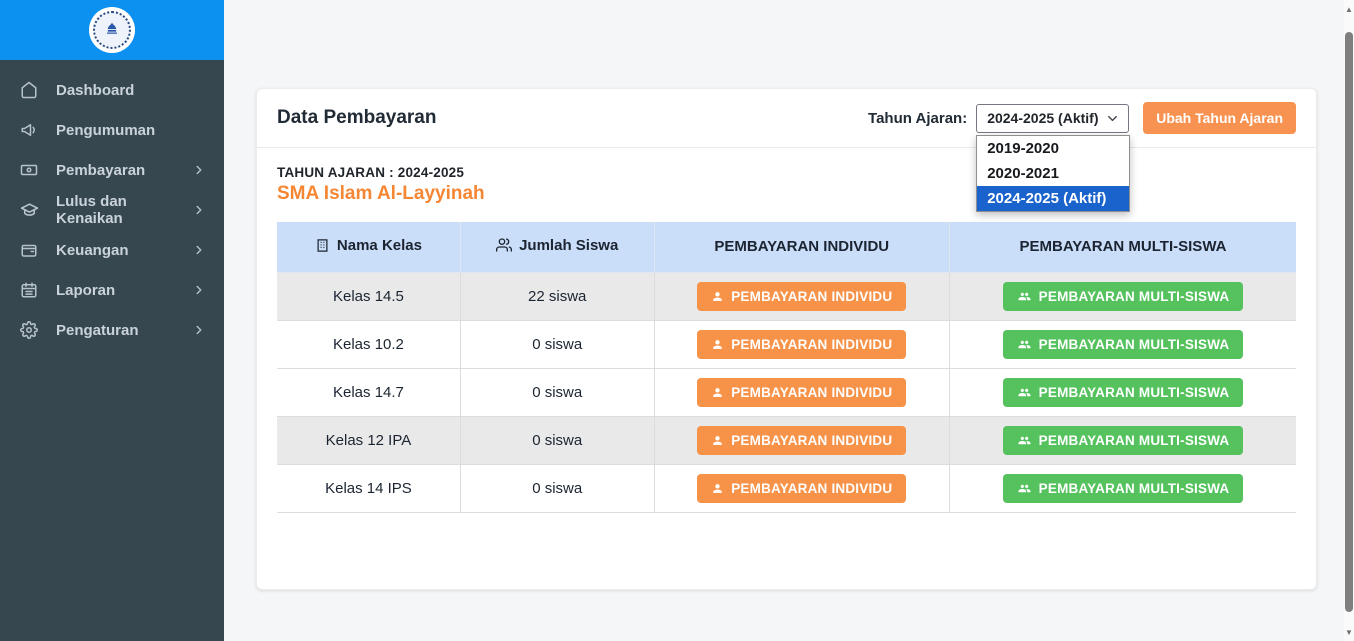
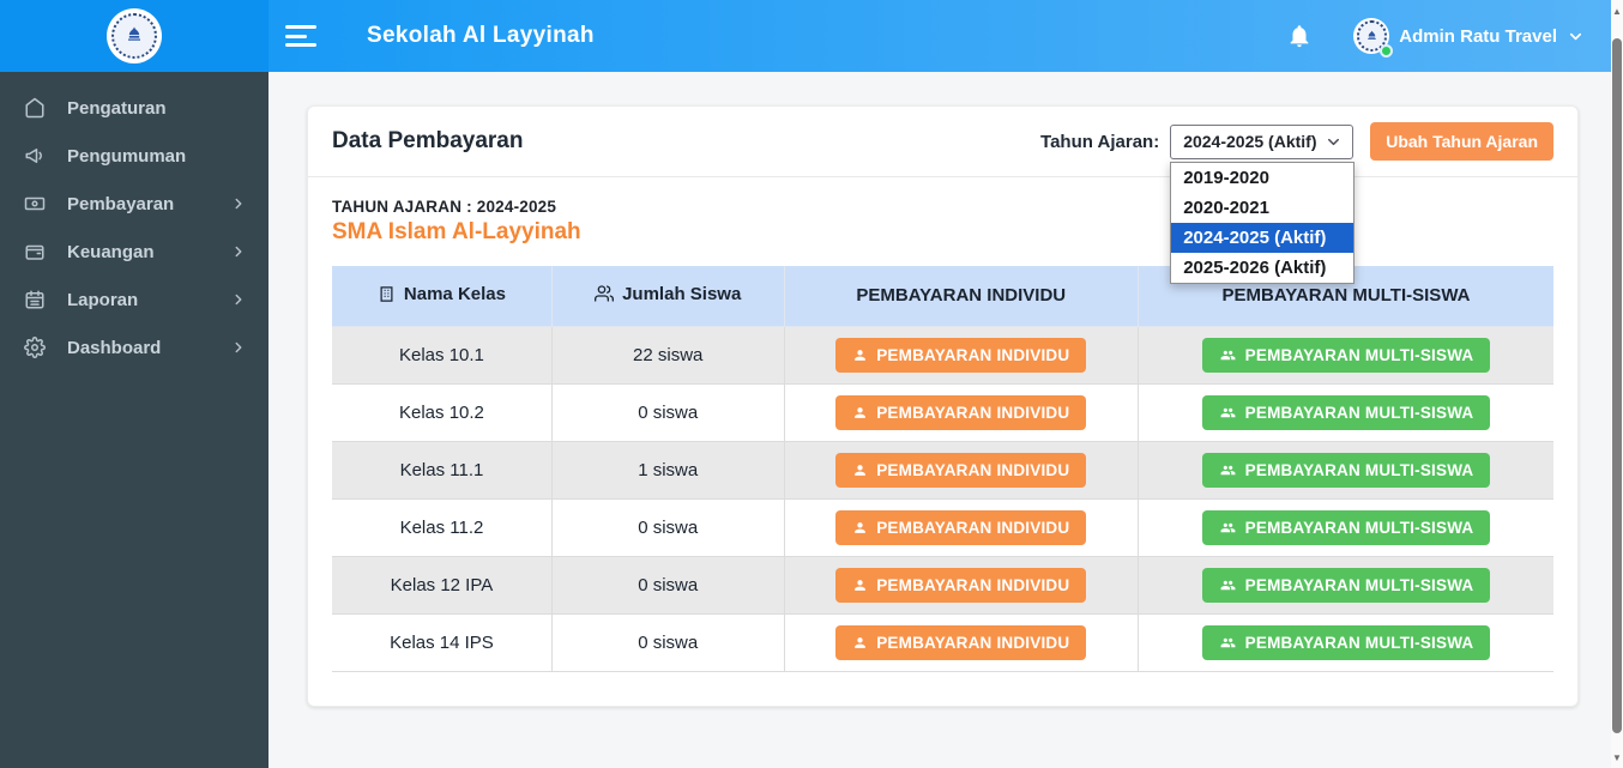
+ Sekolah Al Layyinah
+ Admin Ratu Travel
- Dashboard
+ Pengaturan
  Pengumuman
  Pembayaran
- Lulus dan Kenaikan
  Keuangan
  Laporan
- Pengaturan
+ Dashboard
  Data Pembayaran
  Tahun Ajaran:
  2024-2025 (Aktif)
  2019-2020
  2020-2021
  2024-2025 (Aktif)
+ 2025-2026 (Aktif)
  Ubah Tahun Ajaran
  TAHUN AJARAN : 2024-2025
  SMA Islam Al-Layyinah
  Nama Kelas	Jumlah Siswa	PEMBAYARAN INDIVIDU	PEMBAYARAN MULTI-SISWA
- Kelas 14.5	22 siswa	PEMBAYARAN INDIVIDU	PEMBAYARAN MULTI-SISWA
+ Kelas 10.1	22 siswa	PEMBAYARAN INDIVIDU	PEMBAYARAN MULTI-SISWA
  Kelas 10.2	0 siswa	PEMBAYARAN INDIVIDU	PEMBAYARAN MULTI-SISWA
+ Kelas 11.1	1 siswa	PEMBAYARAN INDIVIDU	PEMBAYARAN MULTI-SISWA
- Kelas 14.7	0 siswa	PEMBAYARAN INDIVIDU	PEMBAYARAN MULTI-SISWA
+ Kelas 11.2	0 siswa	PEMBAYARAN INDIVIDU	PEMBAYARAN MULTI-SISWA
  Kelas 12 IPA	0 siswa	PEMBAYARAN INDIVIDU	PEMBAYARAN MULTI-SISWA
  Kelas 14 IPS	0 siswa	PEMBAYARAN INDIVIDU	PEMBAYARAN MULTI-SISWA
  ▲
  ▼
